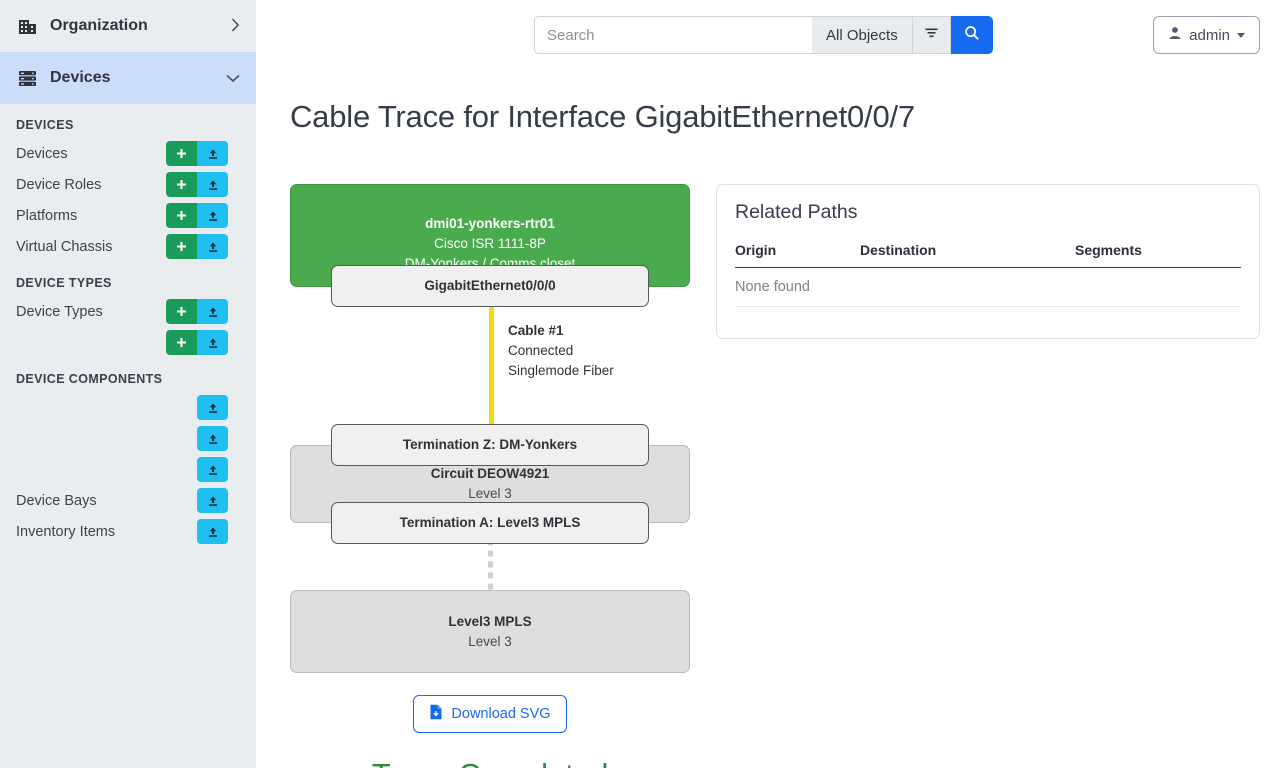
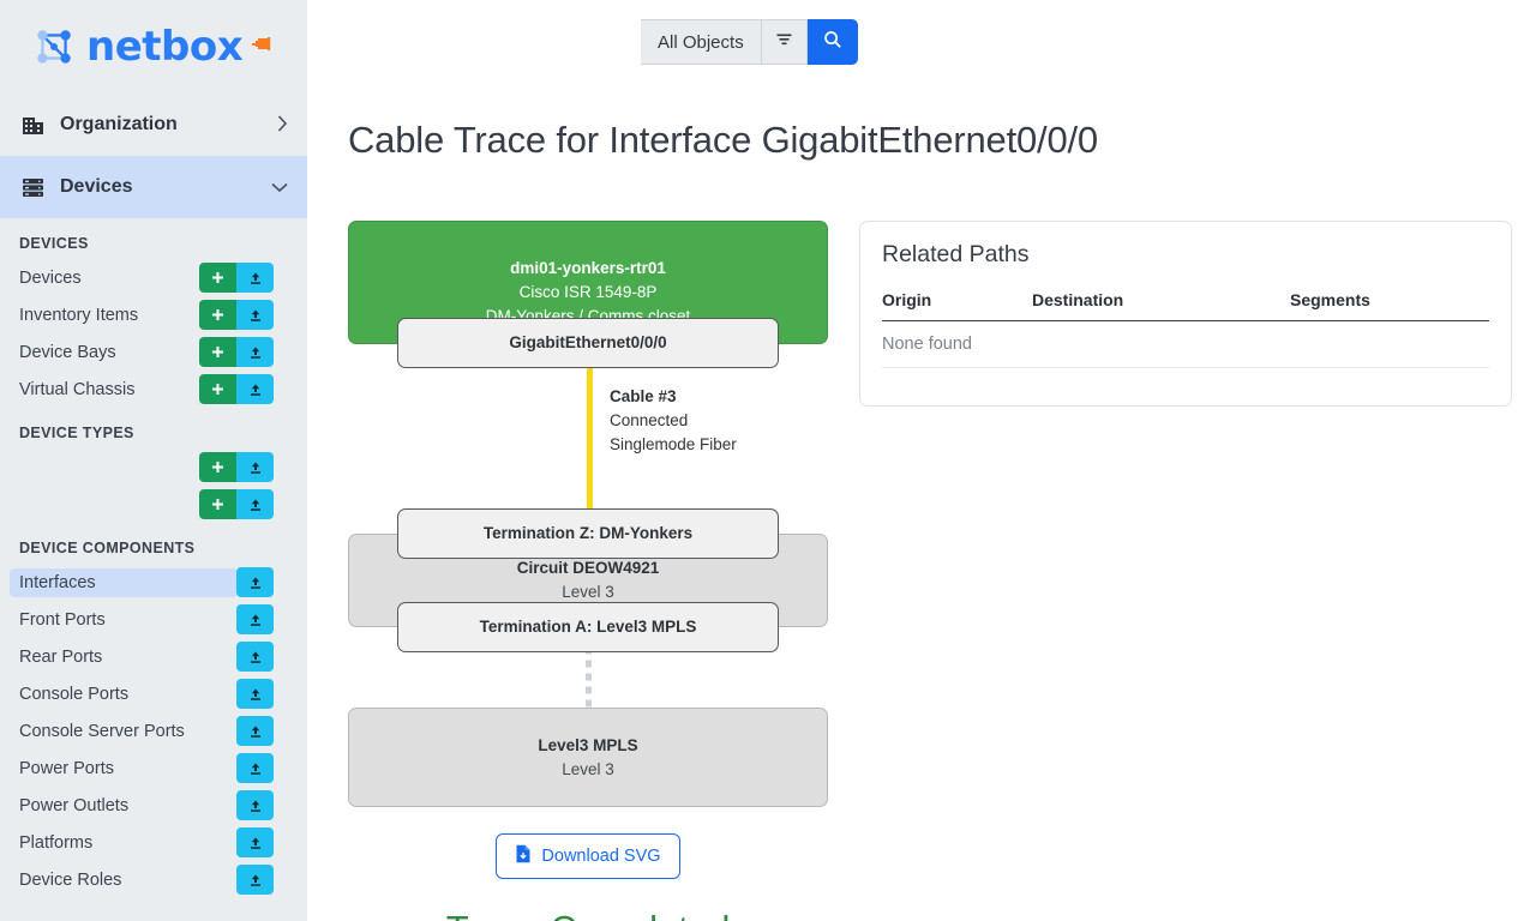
+ netbox
  Organization
  Devices
  DEVICES
  Devices
- Device Roles
+ Inventory Items
- Platforms
+ Device Bays
  Virtual Chassis
  DEVICE TYPES
- Device Types
  DEVICE COMPONENTS
+ Interfaces
+ Front Ports
+ Rear Ports
+ Console Ports
+ Console Server Ports
+ Power Ports
+ Power Outlets
- Device Bays
+ Platforms
- Inventory Items
+ Device Roles
- Search
  All Objects
- admin
- Cable Trace for Interface GigabitEthernet0/0/7
+ Cable Trace for Interface GigabitEthernet0/0/0
  dmi01-yonkers-rtr01
- Cisco ISR 1111-8P
+ Cisco ISR 1549-8P
  DM-Yonkers / Comms closet
  GigabitEthernet0/0/0
- Cable #1
+ Cable #3
  Connected
  Singlemode Fiber
  Termination Z: DM-Yonkers
  Circuit DEOW4921
  Level 3
  Termination A: Level3 MPLS
  Level3 MPLS
  Level 3
  Download SVG
  Related Paths
  Origin	Destination	Segments
  None found
